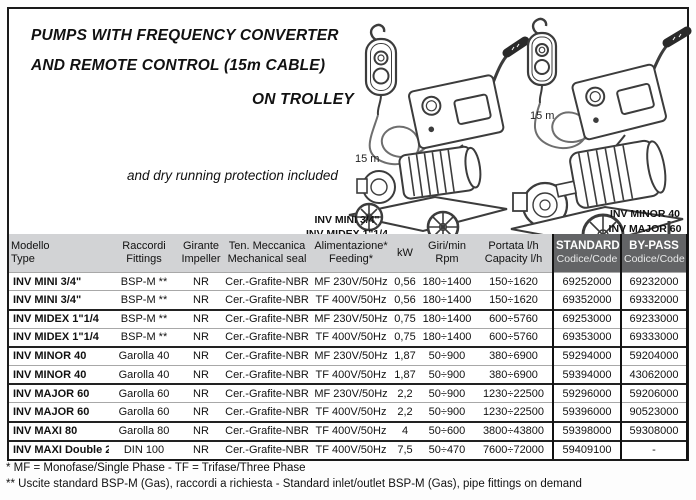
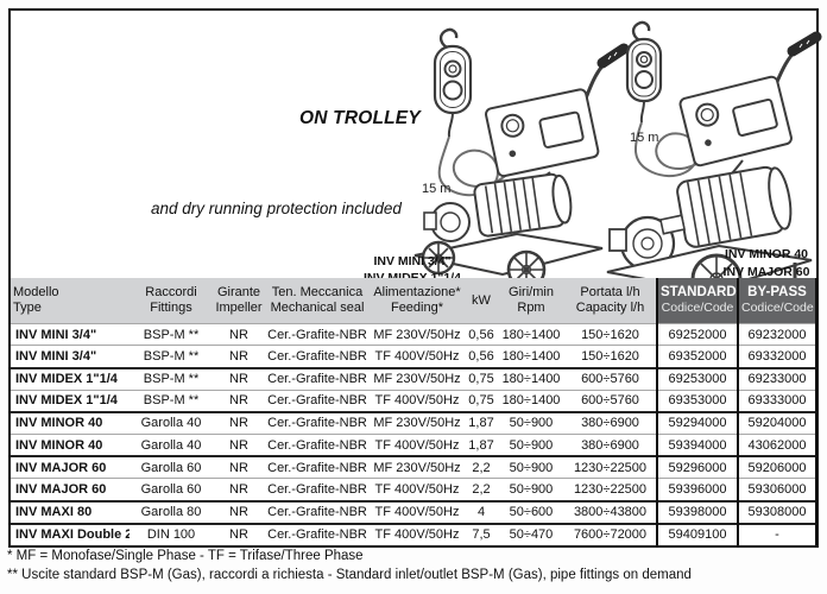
- PUMPS WITH FREQUENCY CONVERTER
- AND REMOTE CONTROL (15m CABLE)
  ON TROLLEY
  and dry running protection included
  15 m
  15 m
  INV MINI 3/4"
  INV MINOR 40
  INV MAJOR 60
  ModelloType	RaccordiFittings	GiranteImpeller	Ten. MeccanicaMechanical seal	Alimentazione*Feeding*	kW	Giri/minRpm	Portata l/hCapacity l/h	STANDARDCodice/Code	BY-PASSCodice/Code
  INV MINI 3/4"	BSP-M **	NR	Cer.-Grafite-NBR	MF 230V/50Hz	0,56	180÷1400	150÷1620	69252000	69232000
  INV MINI 3/4"	BSP-M **	NR	Cer.-Grafite-NBR	TF 400V/50Hz	0,56	180÷1400	150÷1620	69352000	69332000
  INV MIDEX 1"1/4	BSP-M **	NR	Cer.-Grafite-NBR	MF 230V/50Hz	0,75	180÷1400	600÷5760	69253000	69233000
  INV MIDEX 1"1/4	BSP-M **	NR	Cer.-Grafite-NBR	TF 400V/50Hz	0,75	180÷1400	600÷5760	69353000	69333000
  INV MINOR 40	Garolla 40	NR	Cer.-Grafite-NBR	MF 230V/50Hz	1,87	50÷900	380÷6900	59294000	59204000
  INV MINOR 40	Garolla 40	NR	Cer.-Grafite-NBR	TF 400V/50Hz	1,87	50÷900	380÷6900	59394000	43062000
  INV MAJOR 60	Garolla 60	NR	Cer.-Grafite-NBR	MF 230V/50Hz	2,2	50÷900	1230÷22500	59296000	59206000
- INV MAJOR 60	Garolla 60	NR	Cer.-Grafite-NBR	TF 400V/50Hz	2,2	50÷900	1230÷22500	59396000	90523000
+ INV MAJOR 60	Garolla 60	NR	Cer.-Grafite-NBR	TF 400V/50Hz	2,2	50÷900	1230÷22500	59396000	59306000
  INV MAXI 80	Garolla 80	NR	Cer.-Grafite-NBR	TF 400V/50Hz	4	50÷600	3800÷43800	59398000	59308000
  INV MAXI Double 2	DIN 100	NR	Cer.-Grafite-NBR	TF 400V/50Hz	7,5	50÷470	7600÷72000	59409100	-
  * MF = Monofase/Single Phase - TF = Trifase/Three Phase
  ** Uscite standard BSP-M (Gas), raccordi a richiesta - Standard inlet/outlet BSP-M (Gas), pipe fittings on demand
